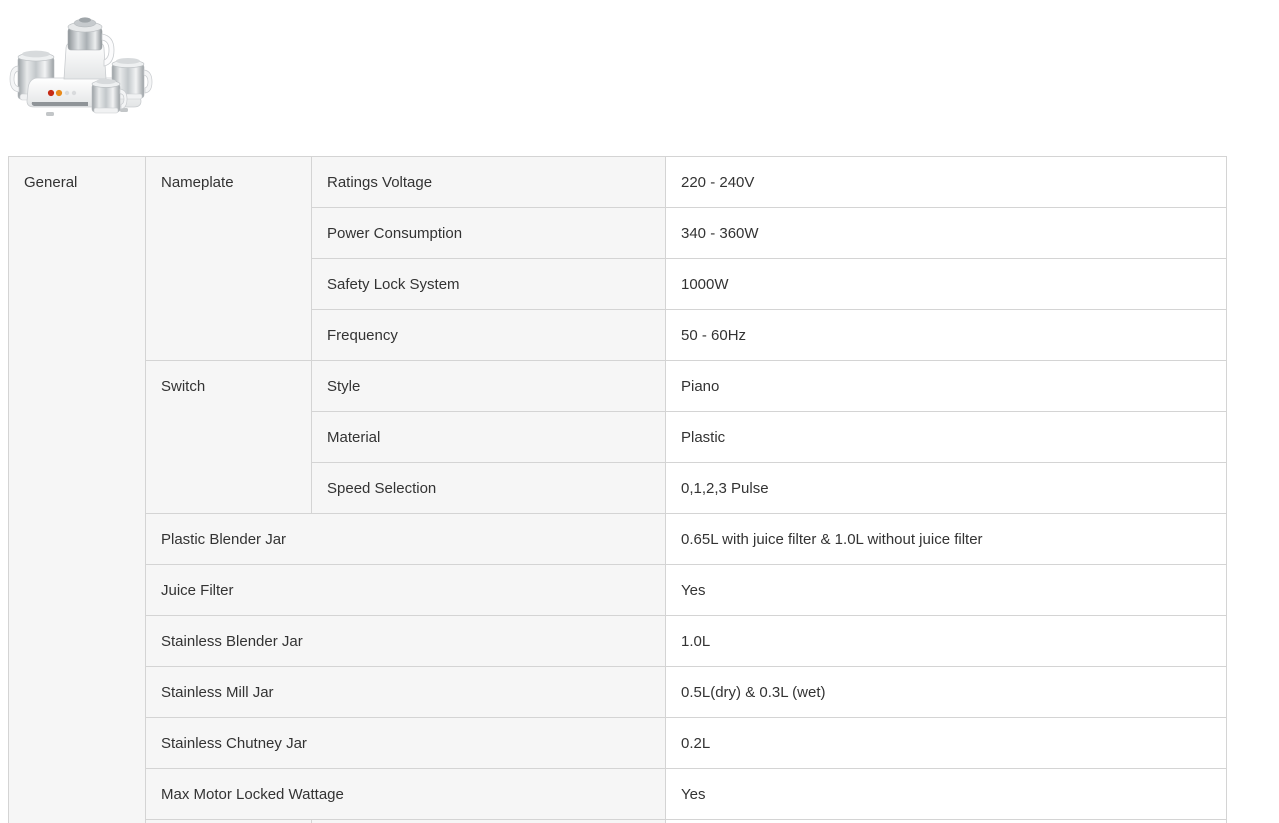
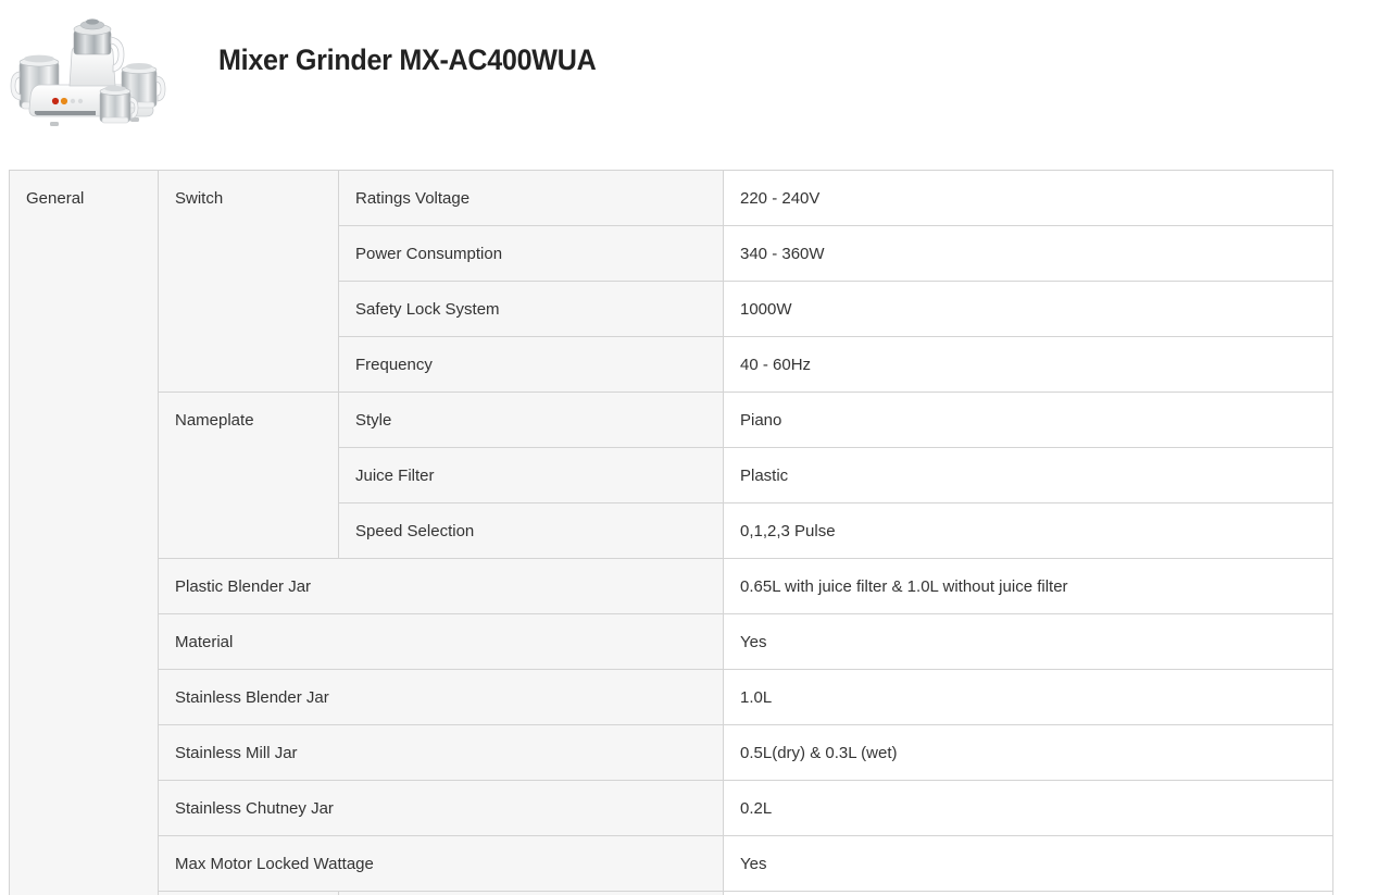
+ Mixer Grinder MX-AC400WUA
- General	Nameplate	Ratings Voltage	220 - 240V
+ General	Switch	Ratings Voltage	220 - 240V
  Power Consumption	340 - 360W
  Safety Lock System	1000W
- Frequency	50 - 60Hz
+ Frequency	40 - 60Hz
- Switch	Style	Piano
+ Nameplate	Style	Piano
- Material	Plastic
+ Juice Filter	Plastic
  Speed Selection	0,1,2,3 Pulse
  Plastic Blender Jar	0.65L with juice filter & 1.0L without juice filter
- Juice Filter	Yes
+ Material	Yes
  Stainless Blender Jar	1.0L
  Stainless Mill Jar	0.5L(dry) & 0.3L (wet)
  Stainless Chutney Jar	0.2L
  Max Motor Locked Wattage	Yes
